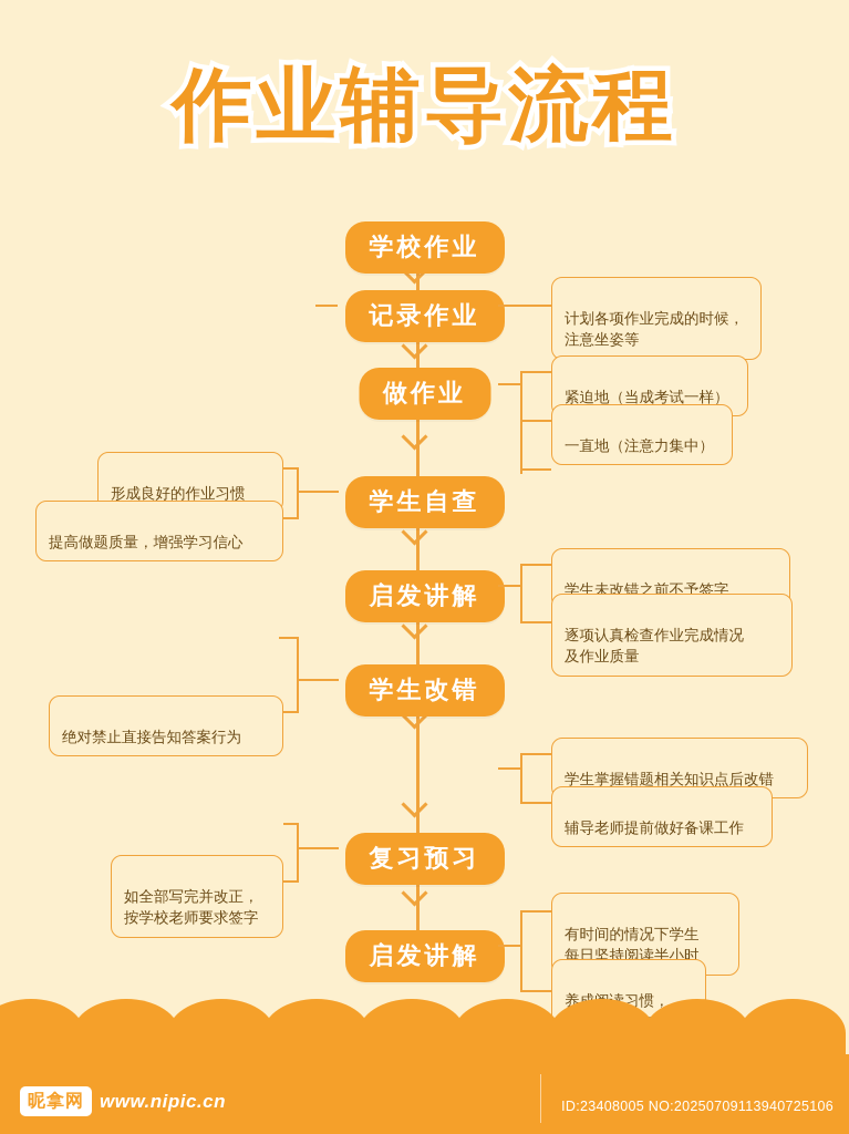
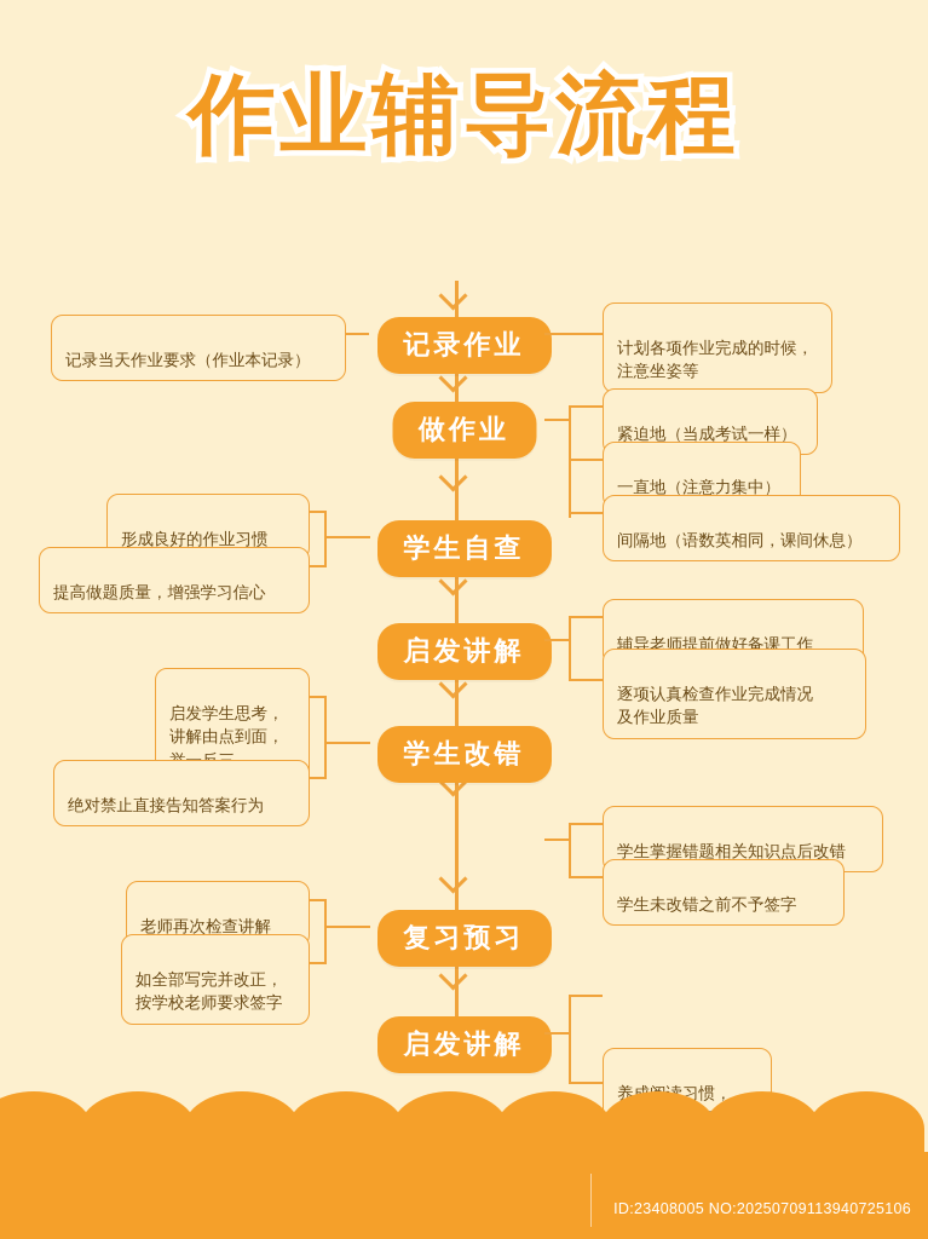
  作业辅导流程
- 学校作业
  记录作业
  做作业
  学生自查
  启发讲解
  学生改错
  复习预习
  启发讲解
+ 记录当天作业要求（作业本记录）
  形成良好的作业习惯
  提高做题质量，增强学习信心
+ 启发学生思考，
+ 讲解由点到面，
  绝对禁止直接告知答案行为
+ 老师再次检查讲解
  如全部写完并改正，
  按学校老师要求签字
  计划各项作业完成的时候，
  注意坐姿等
  紧迫地（当成考试一样）
  一直地（注意力集中）
+ 间隔地（语数英相同，课间休息）
- 学生未改错之前不予签字
+ 辅导老师提前做好备课工作
  逐项认真检查作业完成情况
  及作业质量
  学生掌握错题相关知识点后改错
- 辅导老师提前做好备课工作
+ 学生未改错之前不予签字
- 有时间的情况下学生
- 每日坚持阅读半小时
- 昵拿网
- www.nipic.cn
  ID:23408005 NO:20250709113940725106
